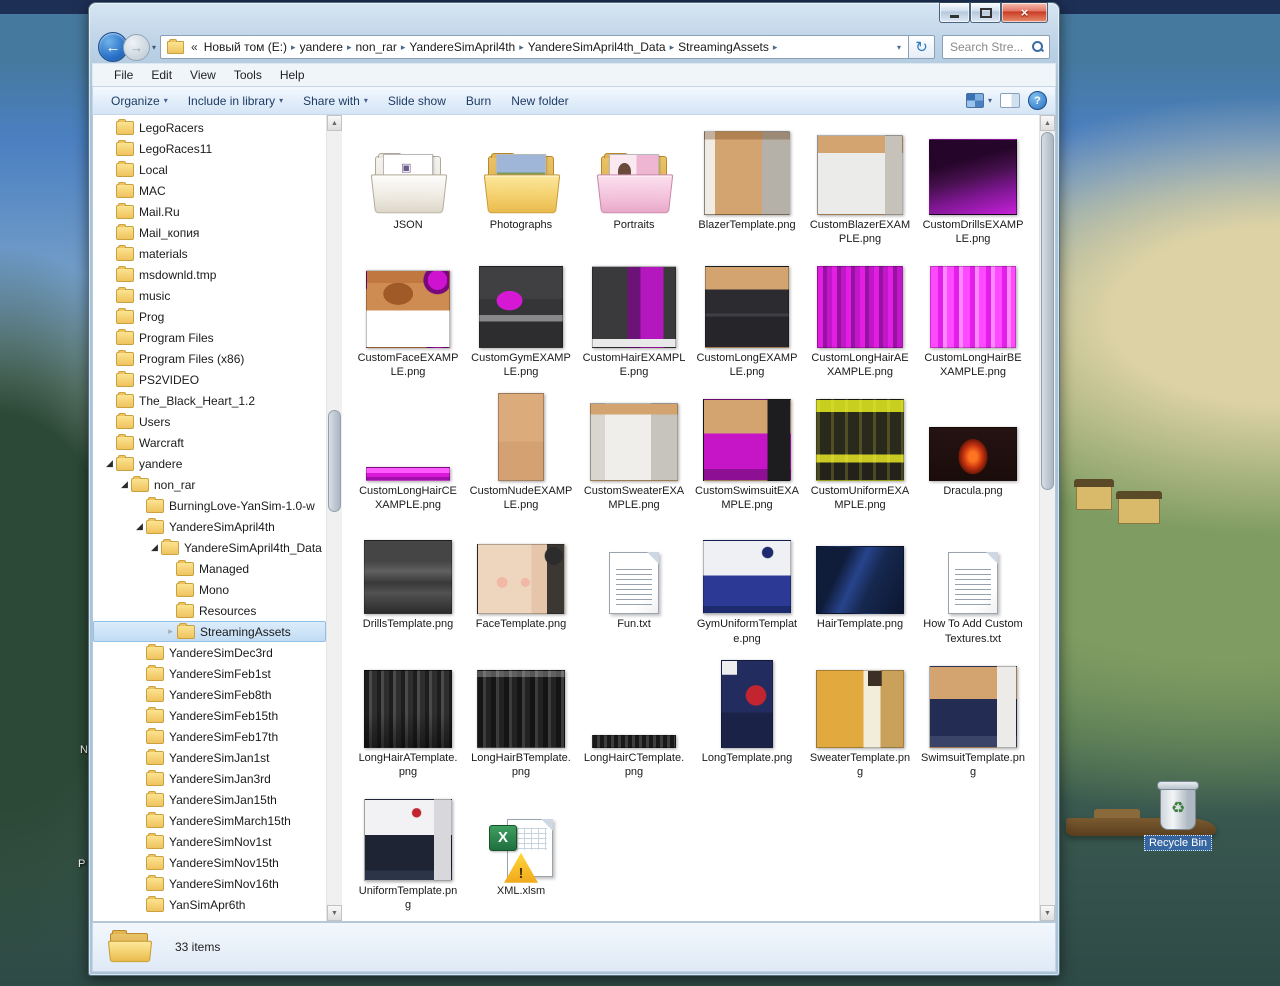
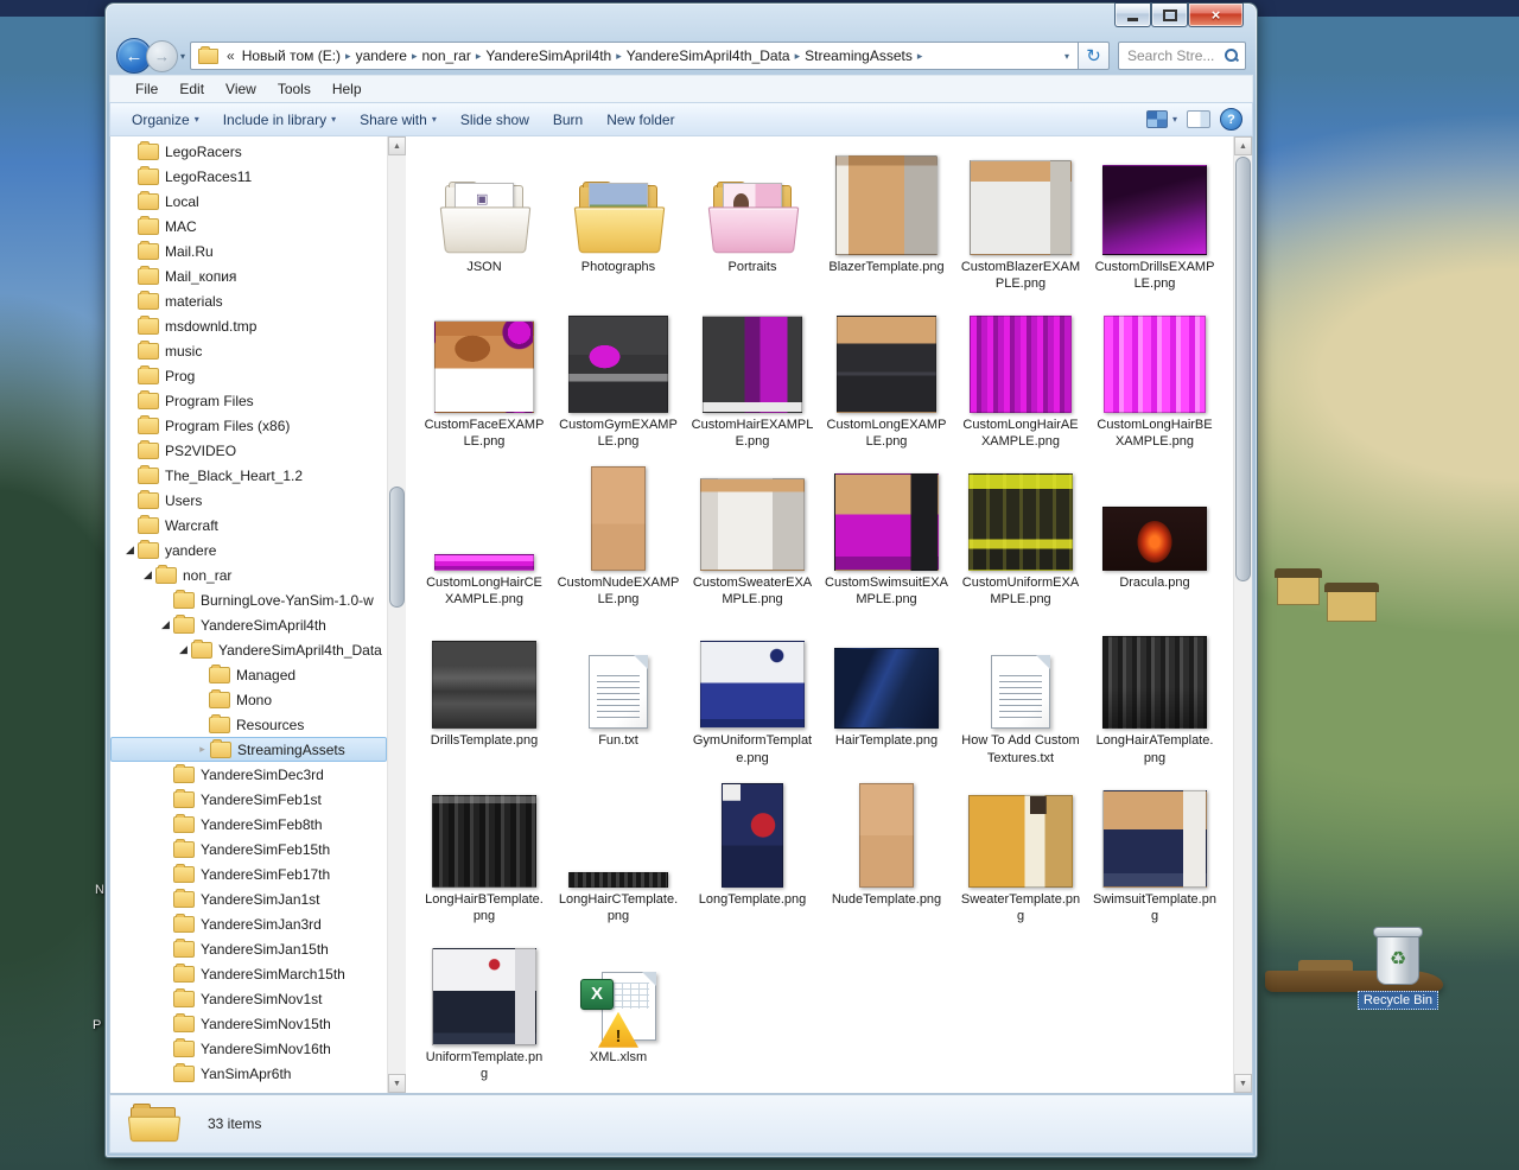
  N
  P
  ♻
  Recycle Bin
  ×
  ←
  →
  ▾
  «
  Новый том (E:)
  ▸
  yandere
  ▸
  non_rar
  ▸
  YandereSimApril4th
  ▸
  YandereSimApril4th_Data
  ▸
  StreamingAssets
  ▸
  ▾
  ↻
  Search Stre...
  File
  Edit
  View
  Tools
  Help
  Organize
  ▾
  Include in library
  ▾
  Share with
  ▾
  Slide show
  Burn
  New folder
  ▾
  ?
  LegoRacers
  LegoRaces11
  Local
  MAC
  Mail.Ru
  Mail_копия
  materials
  msdownld.tmp
  music
  Prog
  Program Files
  Program Files (x86)
  PS2VIDEO
  The_Black_Heart_1.2
  Users
  Warcraft
  ◢
  yandere
  ◢
  non_rar
  BurningLove-YanSim-1.0-w
  ◢
  YandereSimApril4th
  ◢
  YandereSimApril4th_Data
  Managed
  Mono
  Resources
  ▸
  StreamingAssets
  YandereSimDec3rd
  YandereSimFeb1st
  YandereSimFeb8th
  YandereSimFeb15th
  YandereSimFeb17th
  YandereSimJan1st
  YandereSimJan3rd
  YandereSimJan15th
  YandereSimMarch15th
  YandereSimNov1st
  YandereSimNov15th
  YandereSimNov16th
  YanSimApr6th
  JSON
  Photographs
  Portraits
  BlazerTemplate.png
  CustomBlazerEXAMPLE.png
  CustomDrillsEXAMPLE.png
  CustomFaceEXAMPLE.png
  CustomGymEXAMPLE.png
  CustomHairEXAMPLE.png
  CustomLongEXAMPLE.png
  CustomLongHairAEXAMPLE.png
  CustomLongHairBEXAMPLE.png
  CustomLongHairCEXAMPLE.png
  CustomNudeEXAMPLE.png
  CustomSweaterEXAMPLE.png
  CustomSwimsuitEXAMPLE.png
  CustomUniformEXAMPLE.png
  Dracula.png
  DrillsTemplate.png
- FaceTemplate.png
  Fun.txt
  GymUniformTemplate.png
  HairTemplate.png
  How To Add Custom Textures.txt
  LongHairATemplate.png
  LongHairBTemplate.png
  LongHairCTemplate.png
  LongTemplate.png
+ NudeTemplate.png
  SweaterTemplate.png
  SwimsuitTemplate.png
  UniformTemplate.png
  X
  !
  XML.xlsm
  33 items
